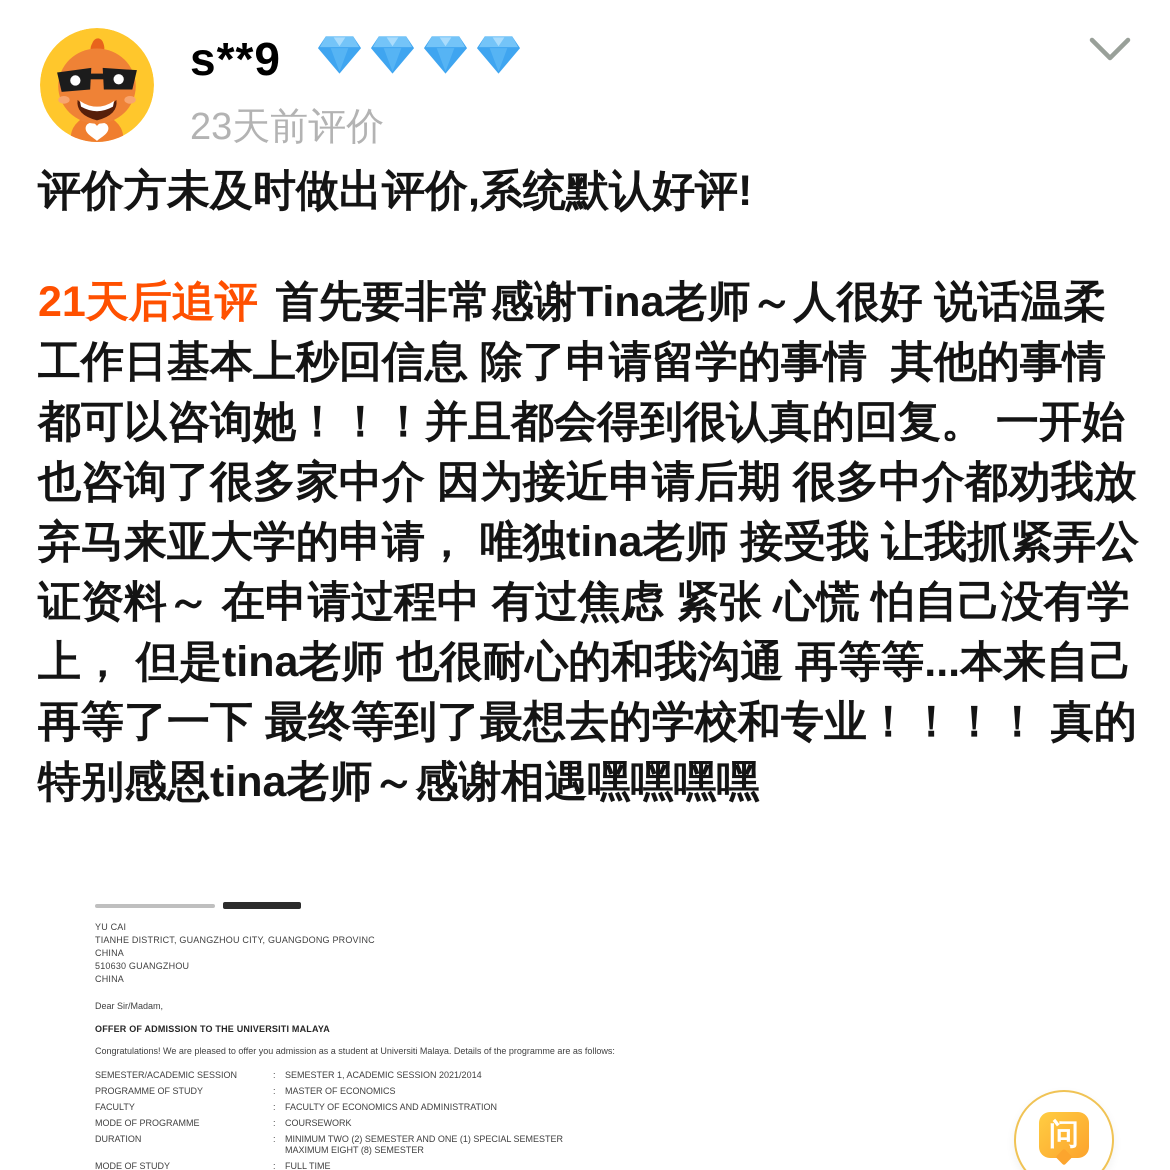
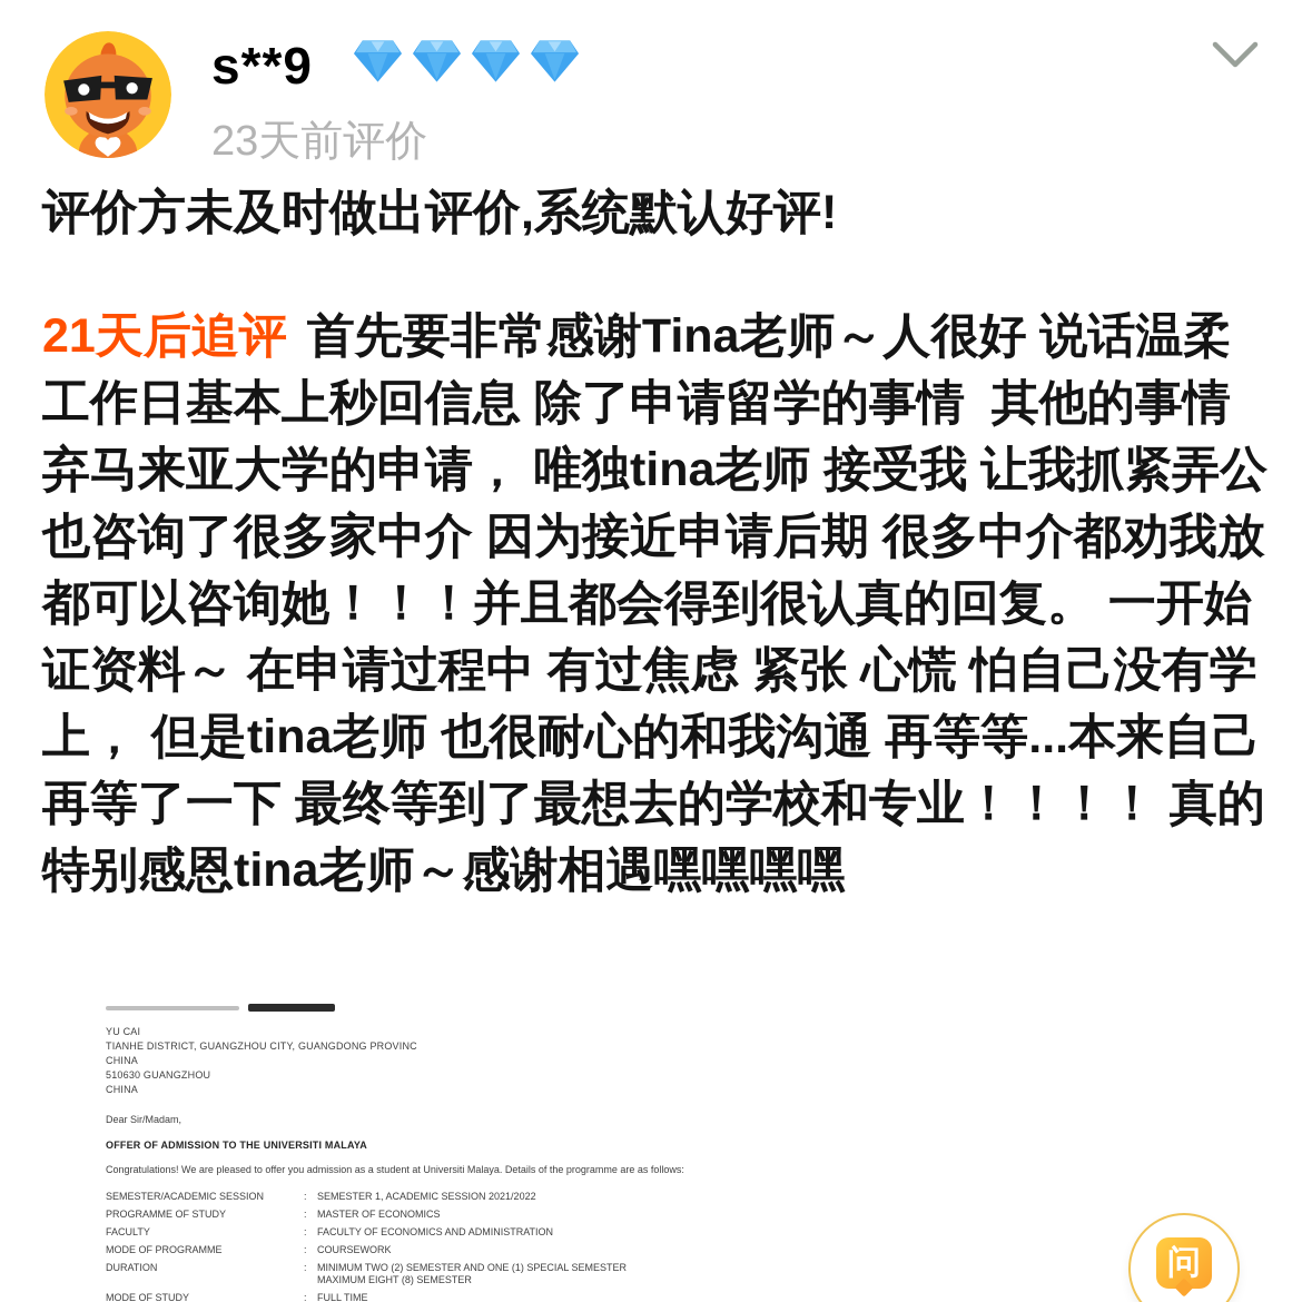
  s**9
  23天前评价
  评价方未及时做出评价,系统默认好评!
  21天后追评 首先要非常感谢Tina老师～人很好 说话温柔
  工作日基本上秒回信息 除了申请留学的事情 其他的事情
- 都可以咨询她！！！并且都会得到很认真的回复。 一开始
+ 弃马来亚大学的申请， 唯独tina老师 接受我 让我抓紧弄公
  也咨询了很多家中介 因为接近申请后期 很多中介都劝我放
- 弃马来亚大学的申请， 唯独tina老师 接受我 让我抓紧弄公
+ 都可以咨询她！！！并且都会得到很认真的回复。 一开始
  证资料～ 在申请过程中 有过焦虑 紧张 心慌 怕自己没有学
  上， 但是tina老师 也很耐心的和我沟通 再等等...本来自己
  再等了一下 最终等到了最想去的学校和专业！！！！ 真的
  特别感恩tina老师～感谢相遇嘿嘿嘿嘿
  YU CAI
  TIANHE DISTRICT, GUANGZHOU CITY, GUANGDONG PROVINC
  CHINA
  510630 GUANGZHOU
  CHINA
  Dear Sir/Madam,
  OFFER OF ADMISSION TO THE UNIVERSITI MALAYA
  Congratulations! We are pleased to offer you admission as a student at Universiti Malaya. Details of the programme are as follows:
  SEMESTER/ACADEMIC SESSION
  :
- SEMESTER 1, ACADEMIC SESSION 2021/2014
+ SEMESTER 1, ACADEMIC SESSION 2021/2022
  PROGRAMME OF STUDY
  :
  MASTER OF ECONOMICS
  FACULTY
  :
  FACULTY OF ECONOMICS AND ADMINISTRATION
  MODE OF PROGRAMME
  :
  COURSEWORK
  DURATION
  :
  MINIMUM TWO (2) SEMESTER AND ONE (1) SPECIAL SEMESTER
  MAXIMUM EIGHT (8) SEMESTER
  MODE OF STUDY
  :
  FULL TIME
  问
